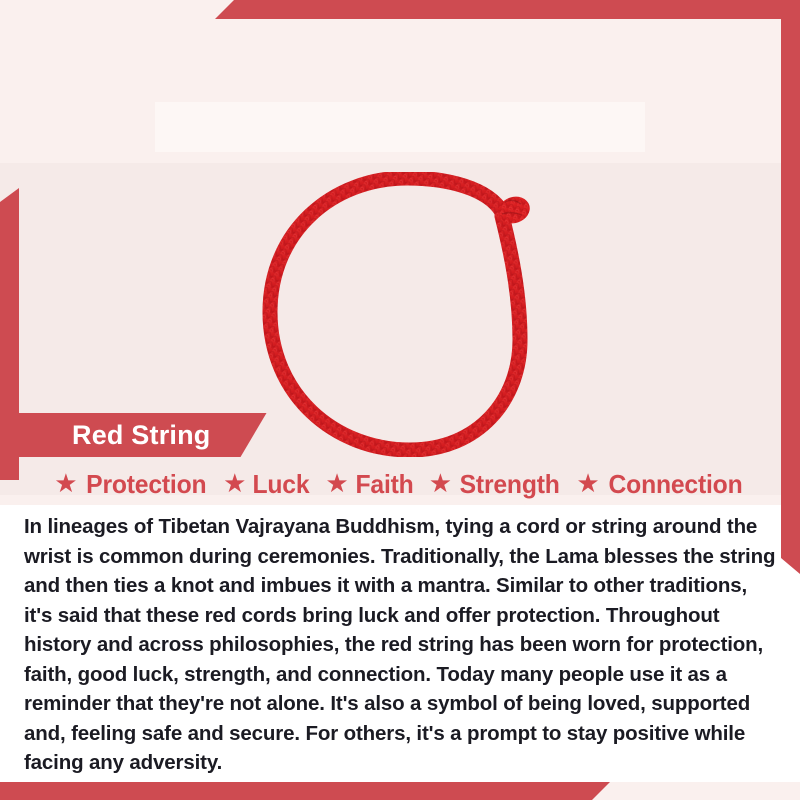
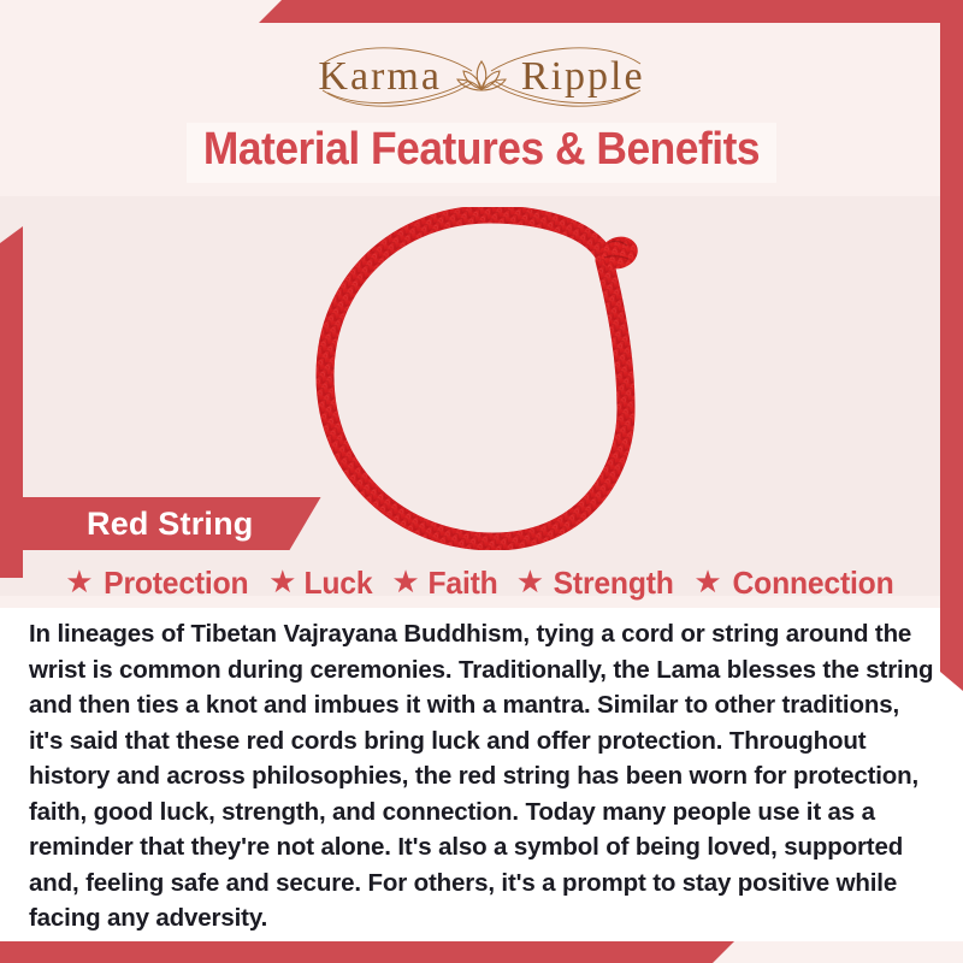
+ Karma
+ Ripple
+ Material Features & Benefits
  Red String
  ★
  Protection
  ★
  Luck
  ★
  Faith
  ★
  Strength
  ★
  Connection
  In lineages of Tibetan Vajrayana Buddhism, tying a cord or string around the wrist is common during ceremonies. Traditionally, the Lama blesses the string and then ties a knot and imbues it with a mantra. Similar to other traditions, it's said that these red cords bring luck and offer protection. Throughout history and across philosophies, the red string has been worn for protection, faith, good luck, strength, and connection. Today many people use it as a reminder that they're not alone. It's also a symbol of being loved, supported and, feeling safe and secure. For others, it's a prompt to stay positive while facing any adversity.
